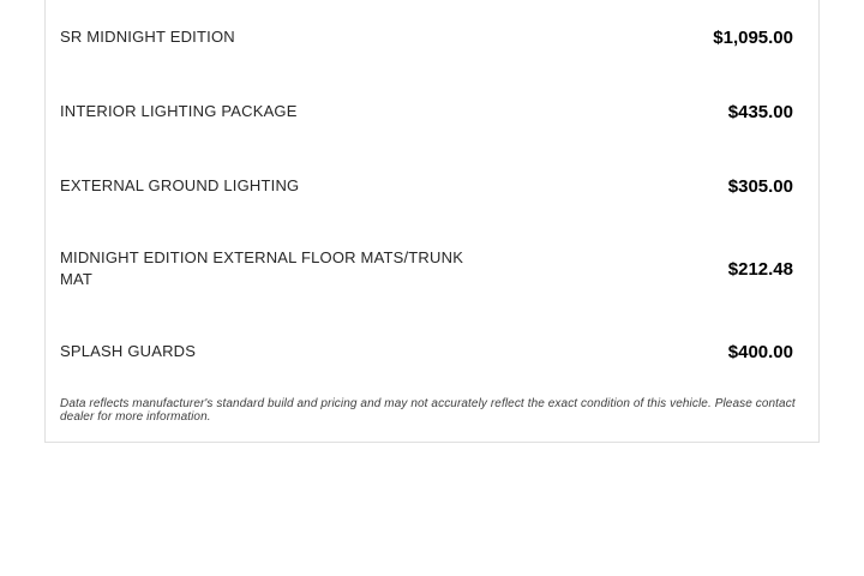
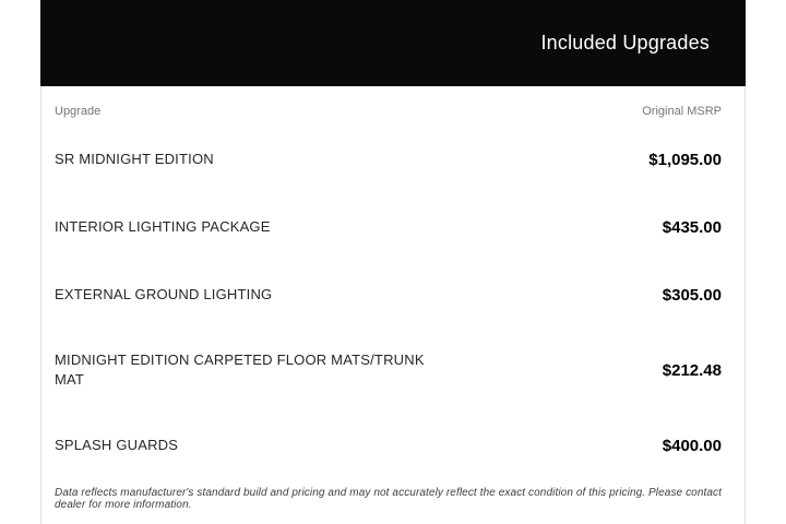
+ Included Upgrades
+ Upgrade
+ Original MSRP
  SR MIDNIGHT EDITION
  $1,095.00
  INTERIOR LIGHTING PACKAGE
  $435.00
  EXTERNAL GROUND LIGHTING
  $305.00
- MIDNIGHT EDITION EXTERNAL FLOOR MATS/TRUNK MAT
+ MIDNIGHT EDITION CARPETED FLOOR MATS/TRUNK MAT
  $212.48
  SPLASH GUARDS
  $400.00
- Data reflects manufacturer's standard build and pricing and may not accurately reflect the exact condition of this vehicle. Please contact dealer for more information.
+ Data reflects manufacturer's standard build and pricing and may not accurately reflect the exact condition of this pricing. Please contact dealer for more information.
